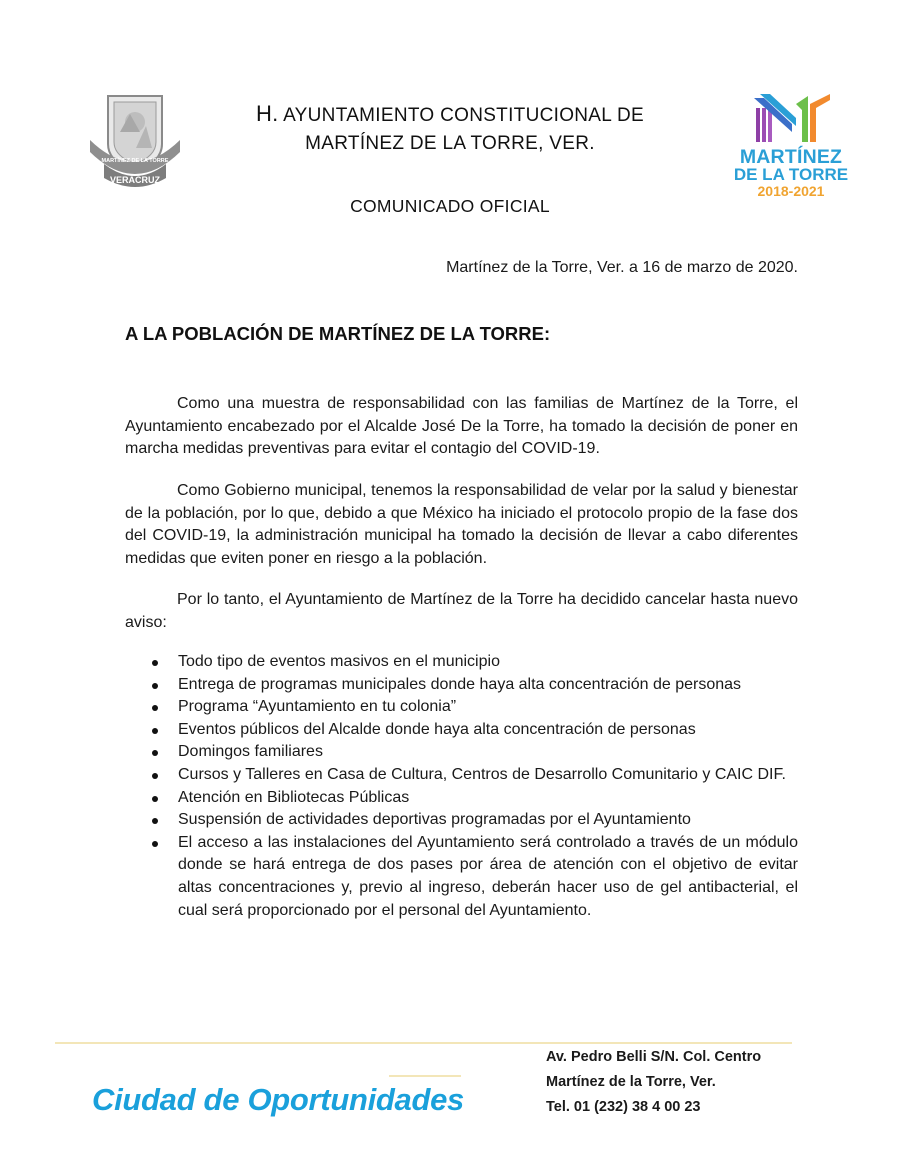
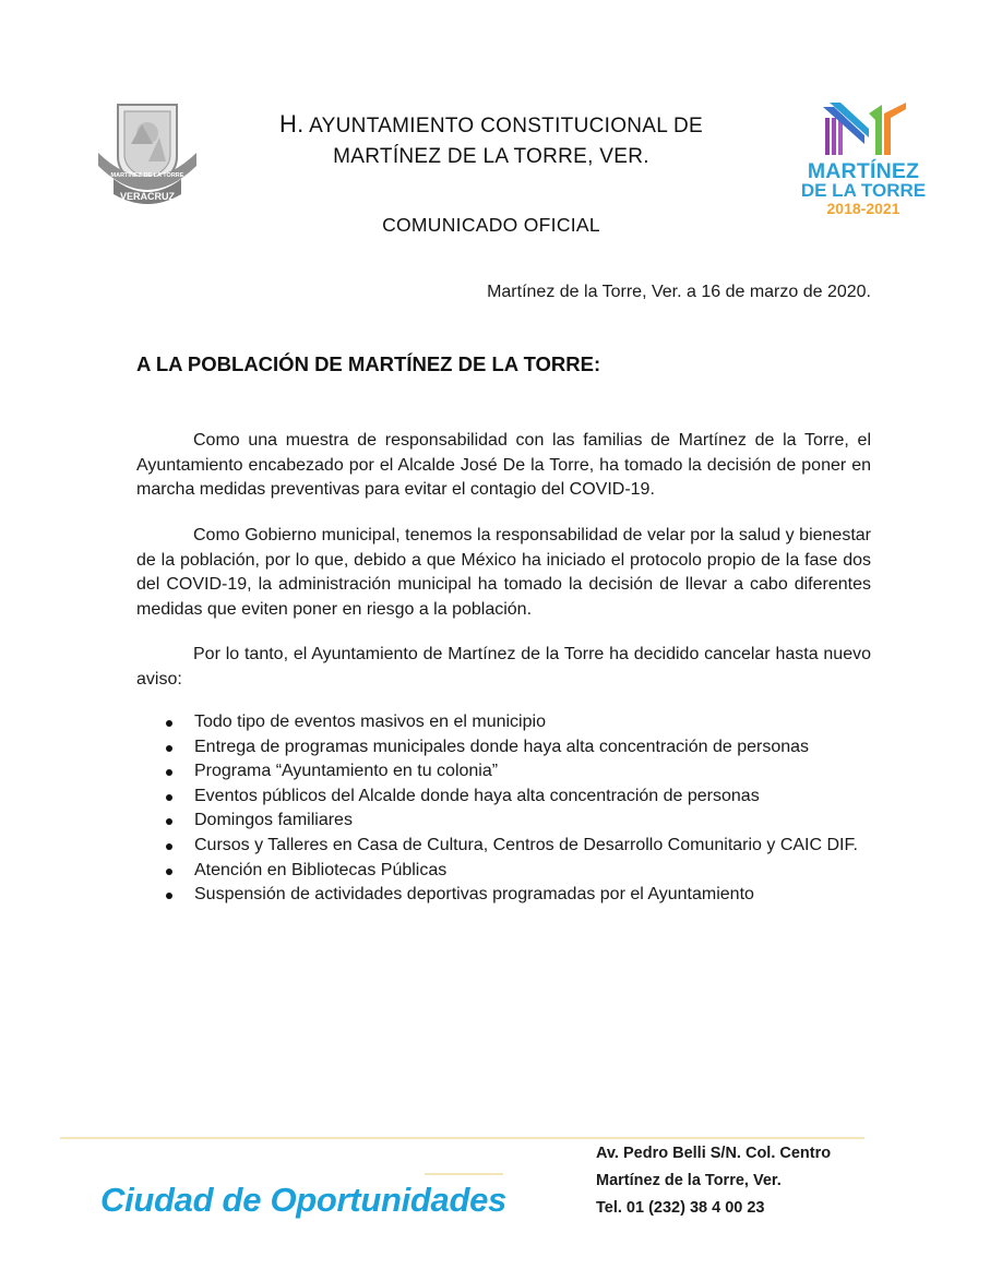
  VERACRUZ
  H. AYUNTAMIENTO CONSTITUCIONAL DE
  MARTÍNEZ DE LA TORRE, VER.
  COMUNICADO OFICIAL
  MARTÍNEZ
  DE LA TORRE
  2018-2021
  Martínez de la Torre, Ver. a 16 de marzo de 2020.
  A LA POBLACIÓN DE MARTÍNEZ DE LA TORRE:
  Como una muestra de responsabilidad con las familias de Martínez de la Torre, el Ayuntamiento encabezado por el Alcalde José De la Torre, ha tomado la decisión de poner en marcha medidas preventivas para evitar el contagio del COVID-19.
  Como Gobierno municipal, tenemos la responsabilidad de velar por la salud y bienestar de la población, por lo que, debido a que México ha iniciado el protocolo propio de la fase dos del COVID-19, la administración municipal ha tomado la decisión de llevar a cabo diferentes medidas que eviten poner en riesgo a la población.
  Por lo tanto, el Ayuntamiento de Martínez de la Torre ha decidido cancelar hasta nuevo aviso:
  Todo tipo de eventos masivos en el municipio
  Entrega de programas municipales donde haya alta concentración de personas
  Programa “Ayuntamiento en tu colonia”
  Eventos públicos del Alcalde donde haya alta concentración de personas
  Domingos familiares
  Cursos y Talleres en Casa de Cultura, Centros de Desarrollo Comunitario y CAIC DIF.
  Atención en Bibliotecas Públicas
  Suspensión de actividades deportivas programadas por el Ayuntamiento
- El acceso a las instalaciones del Ayuntamiento será controlado a través de un módulo donde se hará entrega de dos pases por área de atención con el objetivo de evitar altas concentraciones y, previo al ingreso, deberán hacer uso de gel antibacterial, el cual será proporcionado por el personal del Ayuntamiento.
  Ciudad de Oportunidades
  Av. Pedro Belli S/N. Col. Centro
  Martínez de la Torre, Ver.
  Tel. 01 (232) 38 4 00 23
